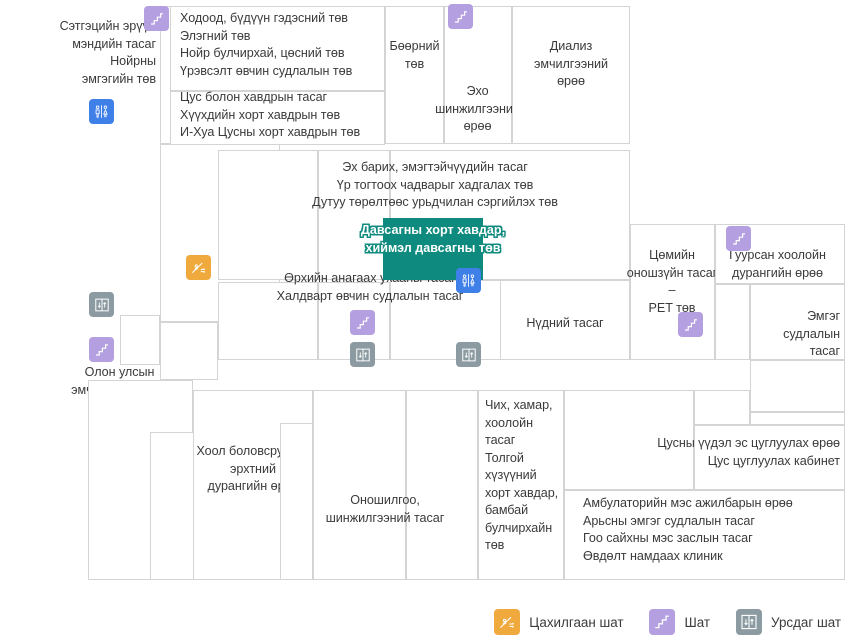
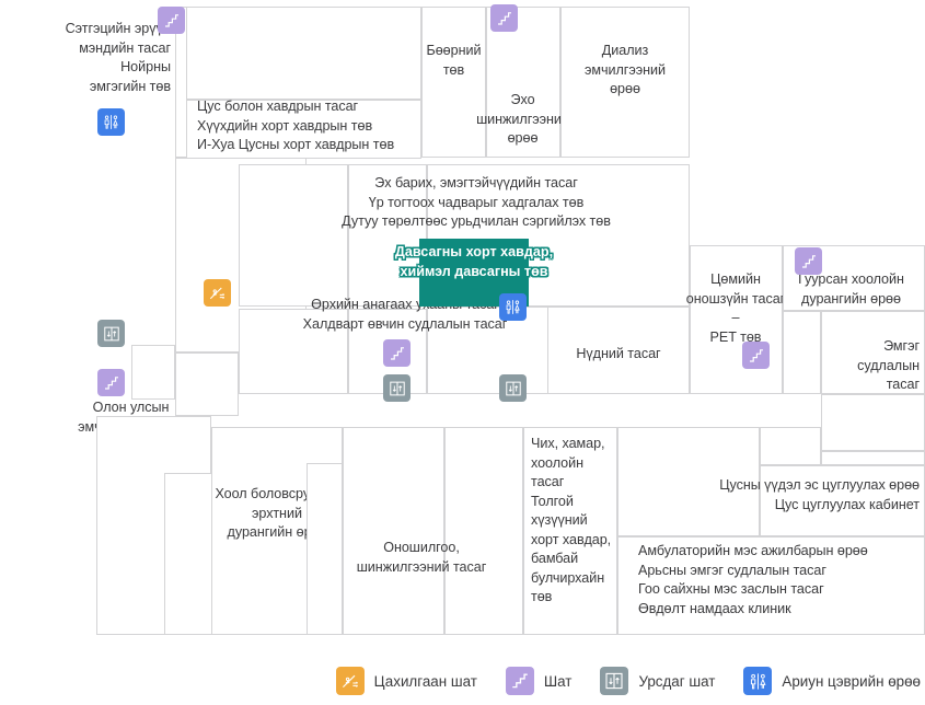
  Сэтгэцийн эрү
  мэндийн тасаг
  Нойрны
  эмгэгийн төв
- Ходоод, бүдүүн гэдэсний төв
- Элэгний төв
- Нойр булчирхай, цөсний төв
- Үрэвсэлт өвчин судлалын төв
  Цус болон хавдрын тасаг
  Хүүхдийн хорт хавдрын төв
  И-Хуа Цусны хорт хавдрын төв
  Бөөрний
  төв
  Эхо
  шинжилгээни
  өрөө
  Диализ
  эмчилгээний
  өрөө
  Эх барих, эмэгтэйчүүдийн тасаг
  Үр тогтоох чадварыг хадгалах төв
  Дутуу төрөлтөөс урьдчилан сэргийлэх төв
  Халдварт өвчин судлалын тасаг
  Олон улсын
  Нүдний тасаг
  Цөмийн оношзүйн таса –
  PET төв
  Гуурсан хоолойн
  дурангийн өрөө
  Эмгэг
  судлалын
  тасаг
  эрхтний
  дурангийн ө
  Оношилгоо,
  шинжилгээний тасаг
  Чих, хамар,
  хоолойн тасаг
  Толгой
  хүзүүний
  хорт хавдар,
  бамбай
  булчирхайн
  төв
  Цусны үүдэл эс цуглуулах өрөө
  Цус цуглуулах кабинет
  Амбулаторийн мэс ажилбарын өрөө
  Арьсны эмгэг судлалын тасаг
  Гоо сайхны мэс заслын тасаг
  Өвдөлт намдаах клиник
  Давсагны хорт хавдар,
  хиймэл давсагны төв
  Цахилгаан шат
  Шат
  Урсдаг шат
+ Ариун цэврийн өрөө
